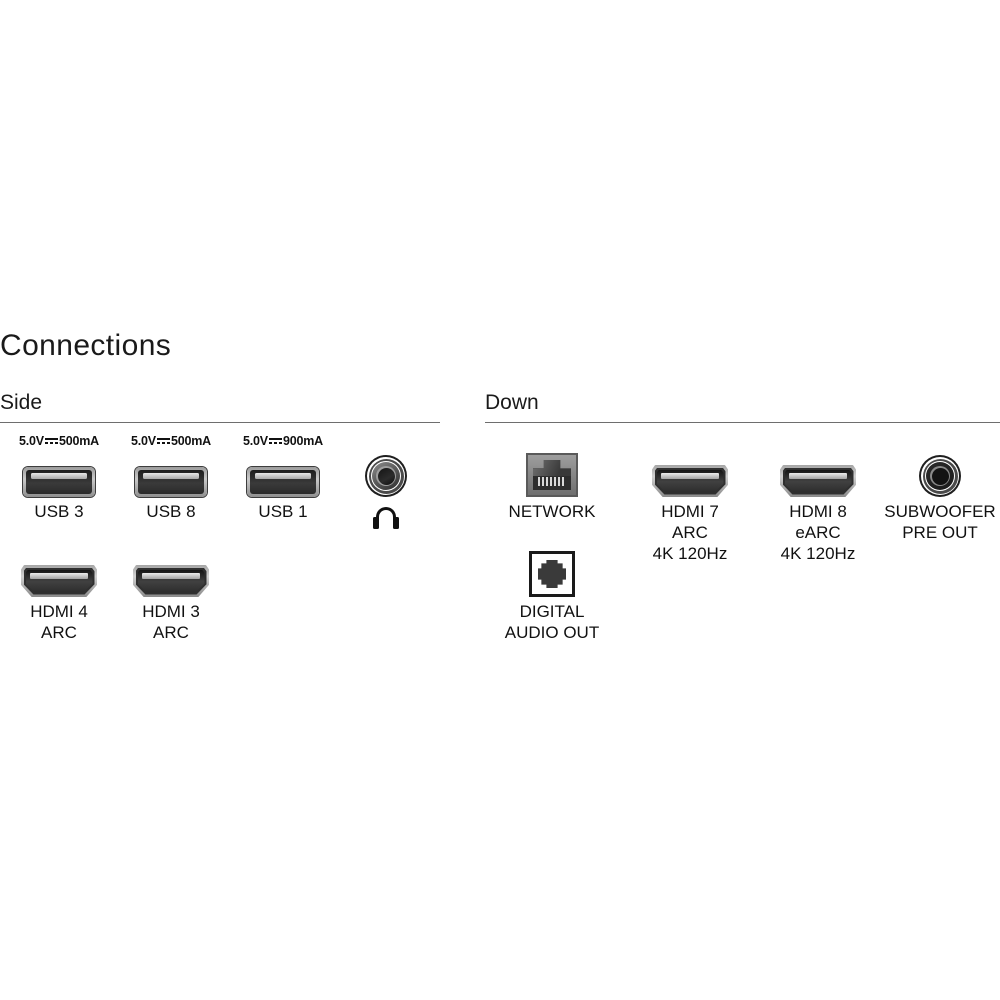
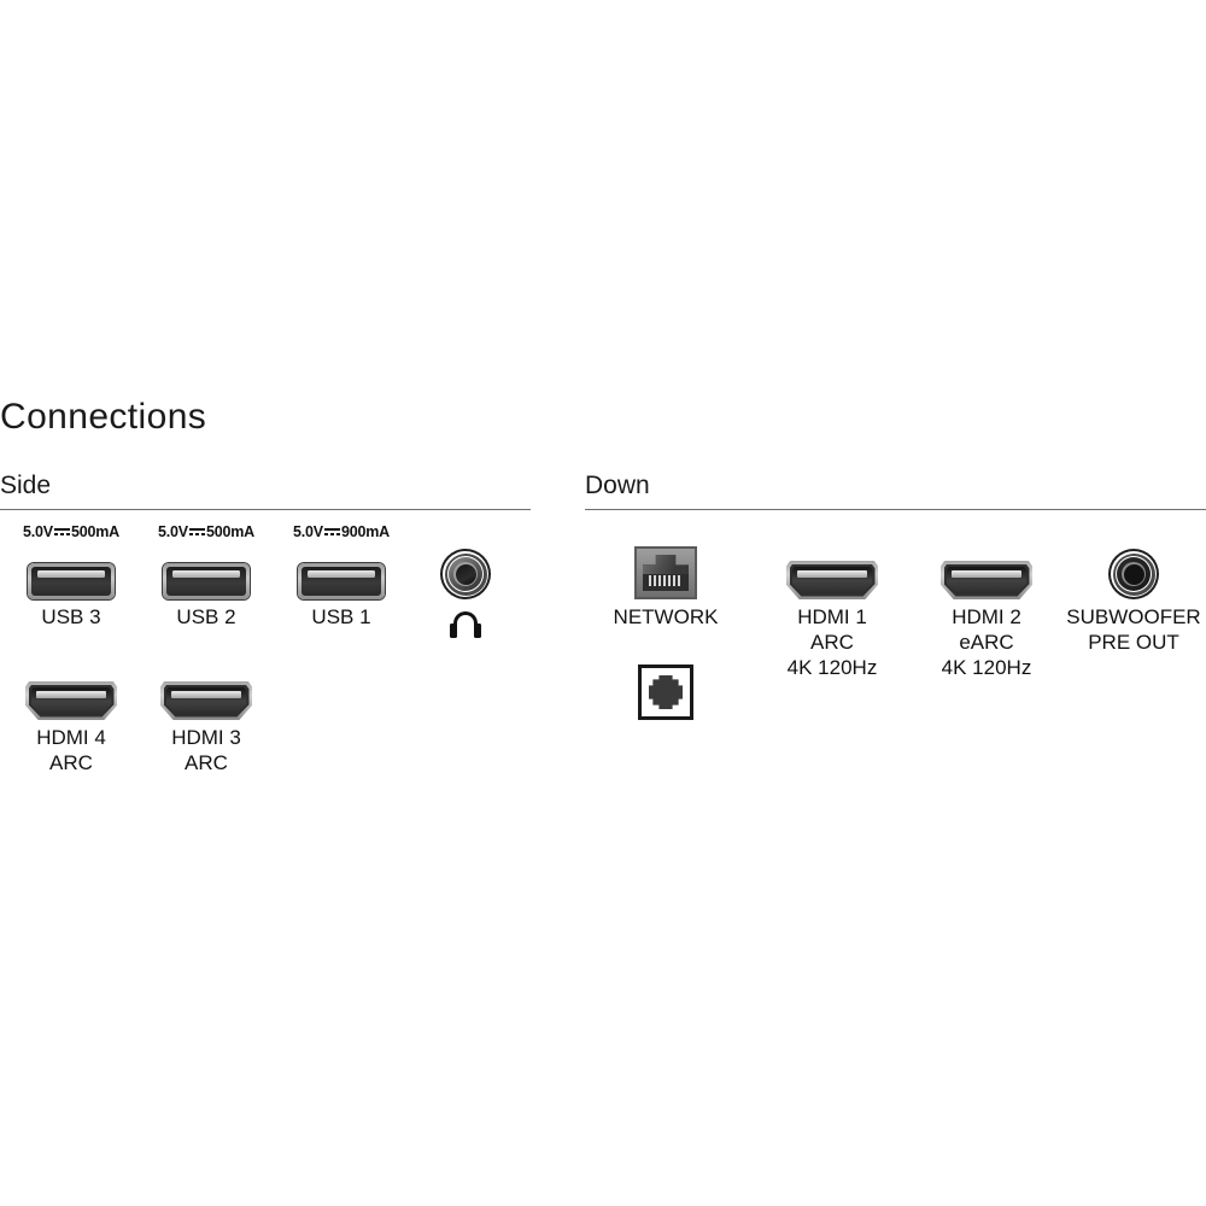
  Connections
  Side
  5.0V 500mA
  USB 3
  5.0V 500mA
- USB 8
+ USB 2
  5.0V 900mA
  USB 1
  HDMI 4
  ARC
  HDMI 3
  ARC
  Down
  NETWORK
- HDMI 7
+ HDMI 1
  ARC
  4K 120Hz
- HDMI 8
+ HDMI 2
  eARC
  4K 120Hz
  SUBWOOFER
  PRE OUT
- DIGITAL
- AUDIO OUT
